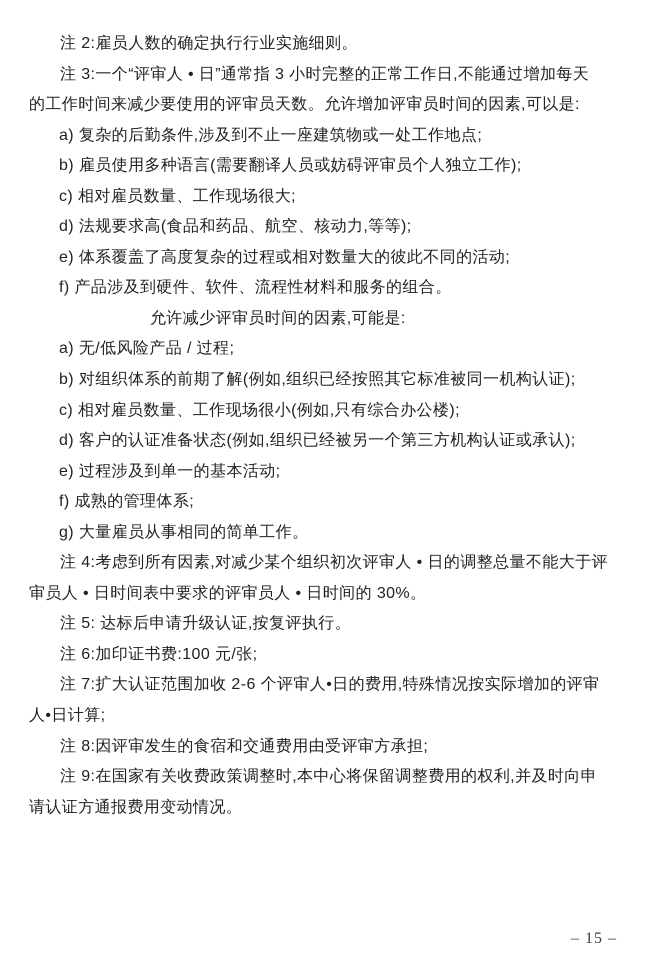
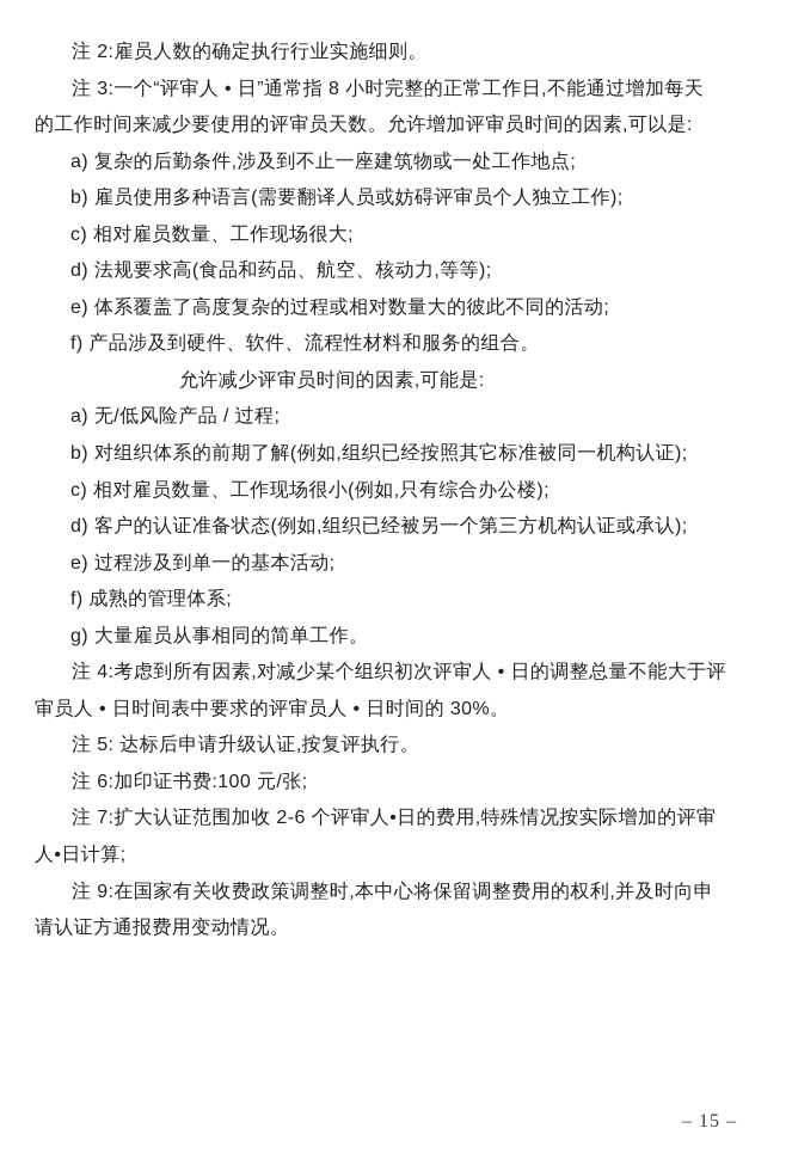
  注 2:雇员人数的确定执行行业实施细则。
- 注 3:一个“评审人 • 日”通常指 3 小时完整的正常工作日,不能通过增加每天
+ 注 3:一个“评审人 • 日”通常指 8 小时完整的正常工作日,不能通过增加每天
  的工作时间来减少要使用的评审员天数。允许增加评审员时间的因素,可以是:
  a) 复杂的后勤条件,涉及到不止一座建筑物或一处工作地点;
  b) 雇员使用多种语言(需要翻译人员或妨碍评审员个人独立工作);
  c) 相对雇员数量、工作现场很大;
  d) 法规要求高(食品和药品、航空、核动力,等等);
  e) 体系覆盖了高度复杂的过程或相对数量大的彼此不同的活动;
  f) 产品涉及到硬件、软件、流程性材料和服务的组合。
  允许减少评审员时间的因素,可能是:
  a) 无/低风险产品 / 过程;
  b) 对组织体系的前期了解(例如,组织已经按照其它标准被同一机构认证);
  c) 相对雇员数量、工作现场很小(例如,只有综合办公楼);
  d) 客户的认证准备状态(例如,组织已经被另一个第三方机构认证或承认);
  e) 过程涉及到单一的基本活动;
  f) 成熟的管理体系;
  g) 大量雇员从事相同的简单工作。
  注 4:考虑到所有因素,对减少某个组织初次评审人 • 日的调整总量不能大于评
  审员人 • 日时间表中要求的评审员人 • 日时间的 30%。
  注 5: 达标后申请升级认证,按复评执行。
  注 6:加印证书费:100 元/张;
  注 7:扩大认证范围加收 2-6 个评审人•日的费用,特殊情况按实际增加的评审
  人•日计算;
- 注 8:因评审发生的食宿和交通费用由受评审方承担;
  注 9:在国家有关收费政策调整时,本中心将保留调整费用的权利,并及时向申
  请认证方通报费用变动情况。
  – 15 –
